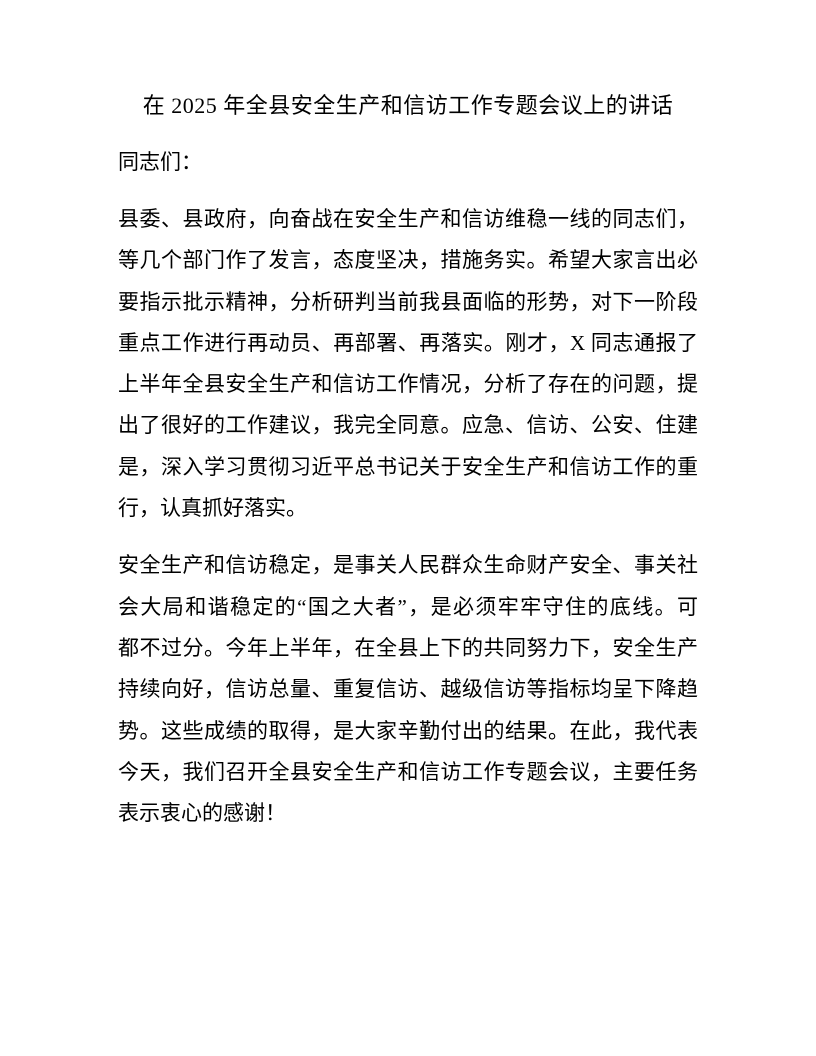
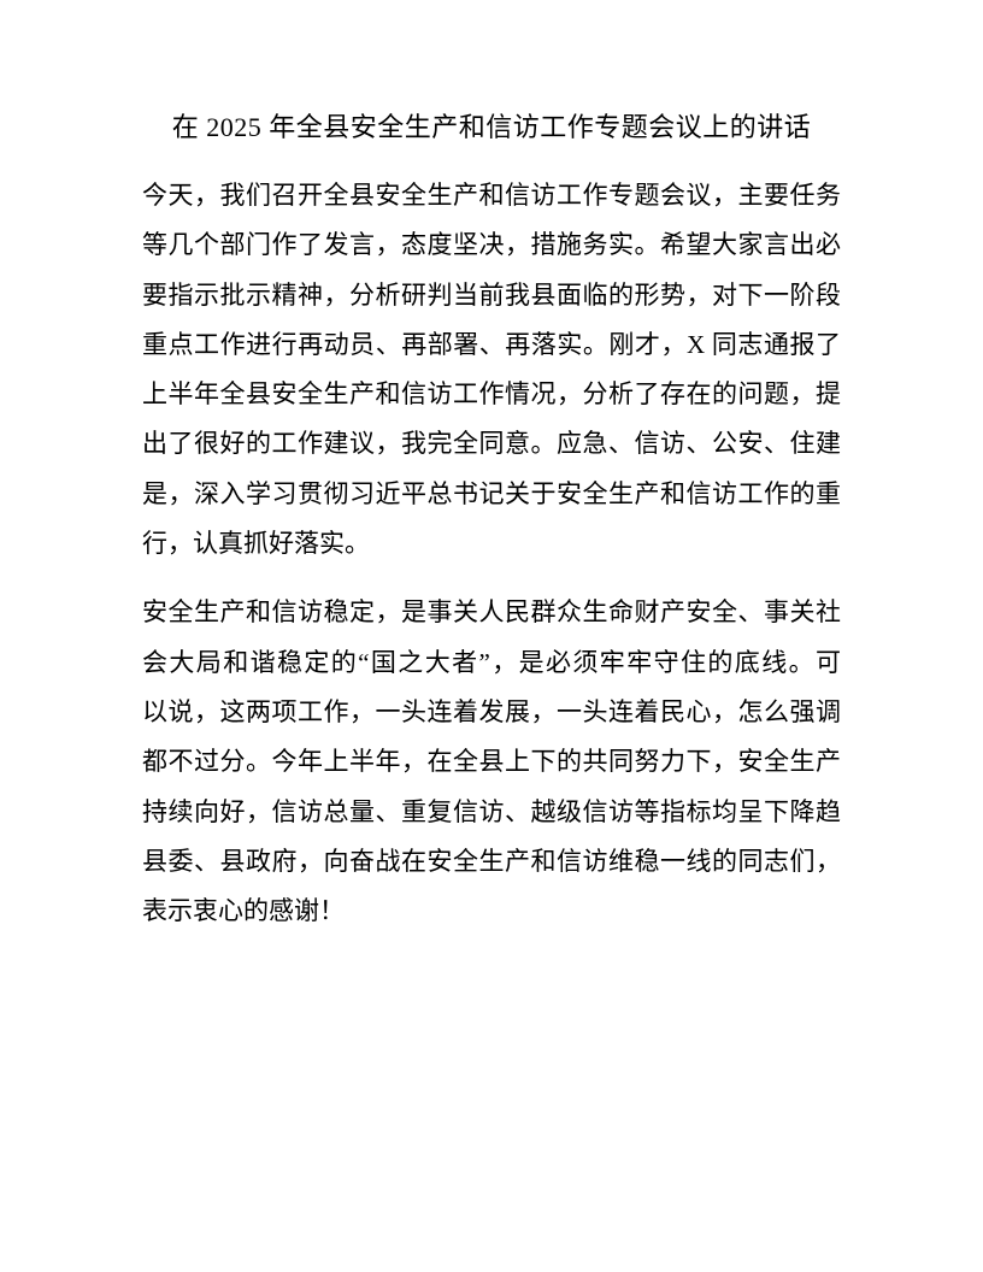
  在 2025 年全县安全生产和信访工作专题会议上的讲话
- 同志们：
- 县委、县政府，向奋战在安全生产和信访维稳一线的同志们，
+ 今天，我们召开全县安全生产和信访工作专题会议，主要任务
  等几个部门作了发言，态度坚决，措施务实。希望大家言出必
  要指示批示精神，分析研判当前我县面临的形势，对下一阶段
  重点工作进行再动员、再部署、再落实。刚才，X 同志通报了
  上半年全县安全生产和信访工作情况，分析了存在的问题，提
  出了很好的工作建议，我完全同意。应急、信访、公安、住建
  是，深入学习贯彻习近平总书记关于安全生产和信访工作的重
  行，认真抓好落实。
  安全生产和信访稳定，是事关人民群众生命财产安全、事关社
  会大局和谐稳定的“国之大者”，是必须牢牢守住的底线。可
+ 以说，这两项工作，一头连着发展，一头连着民心，怎么强调
  都不过分。今年上半年，在全县上下的共同努力下，安全生产
  持续向好，信访总量、重复信访、越级信访等指标均呈下降趋
- 势。这些成绩的取得，是大家辛勤付出的结果。在此，我代表
- 今天，我们召开全县安全生产和信访工作专题会议，主要任务
+ 县委、县政府，向奋战在安全生产和信访维稳一线的同志们，
  表示衷心的感谢！
